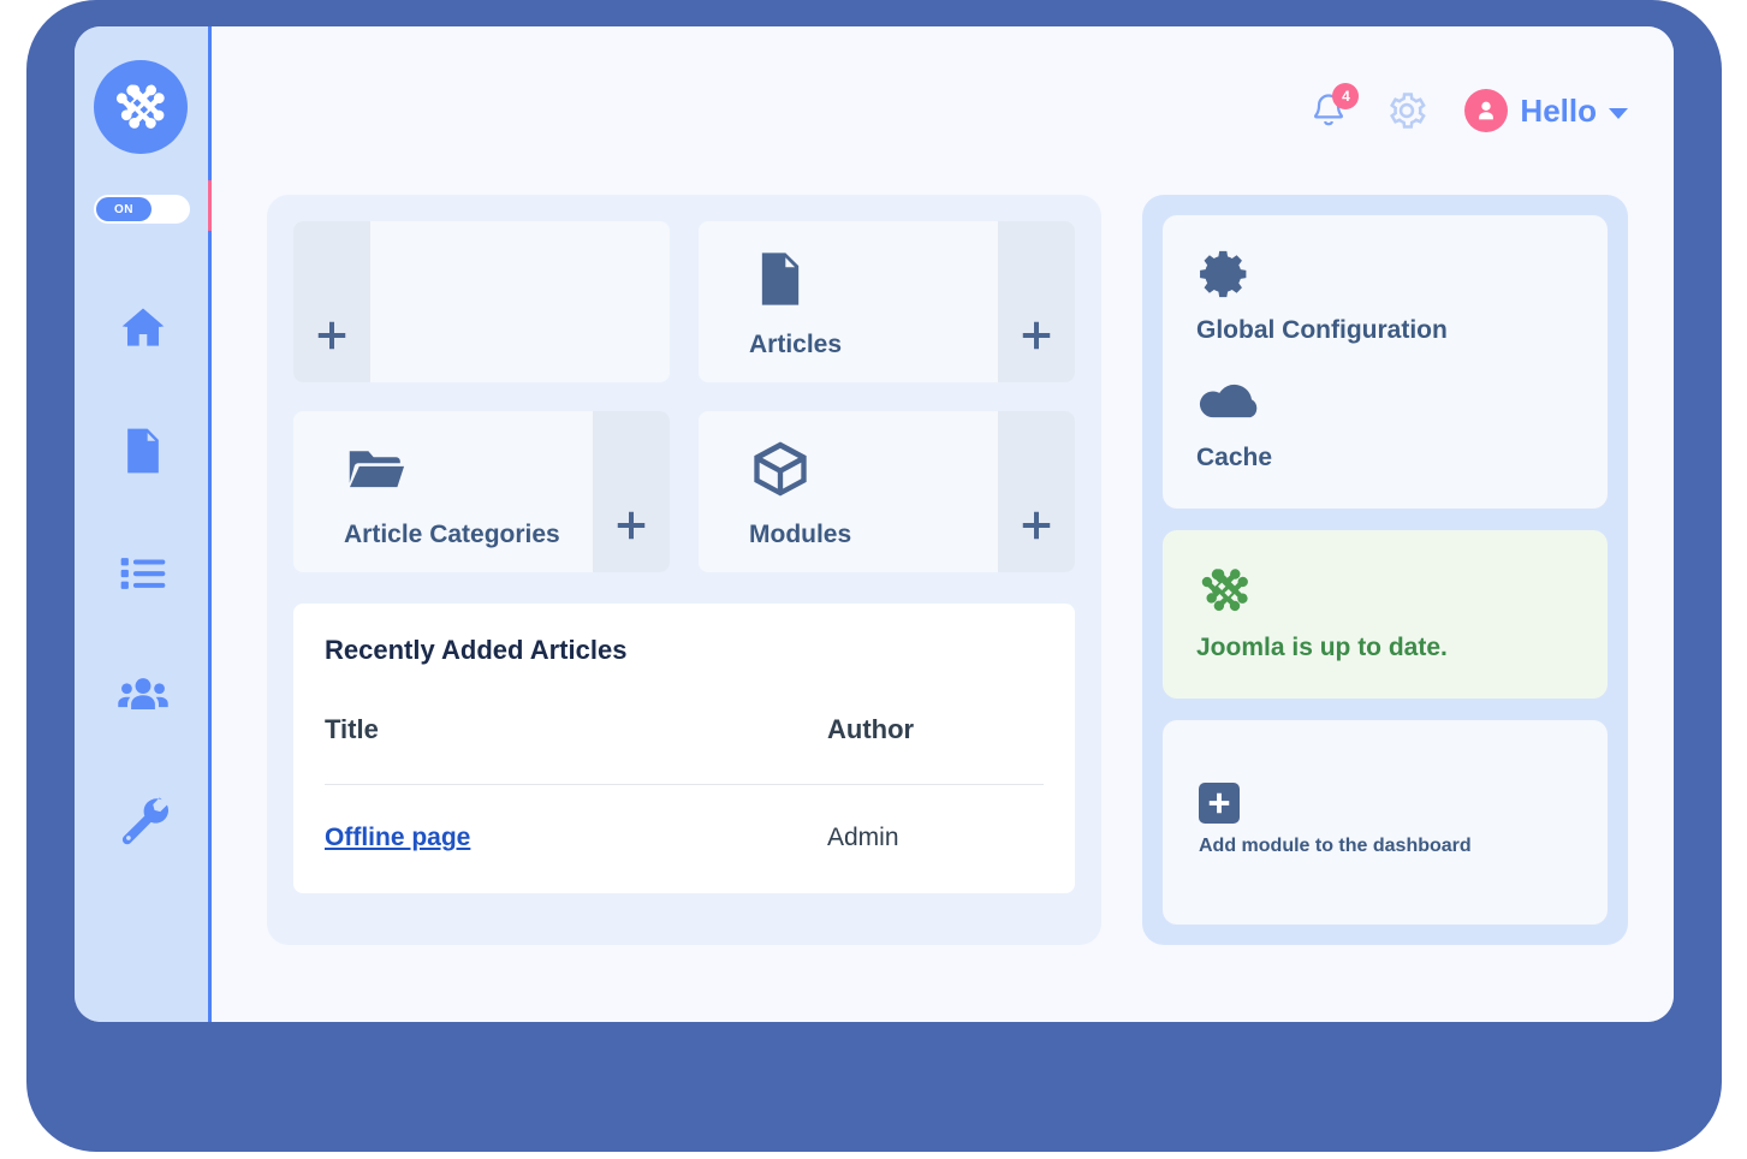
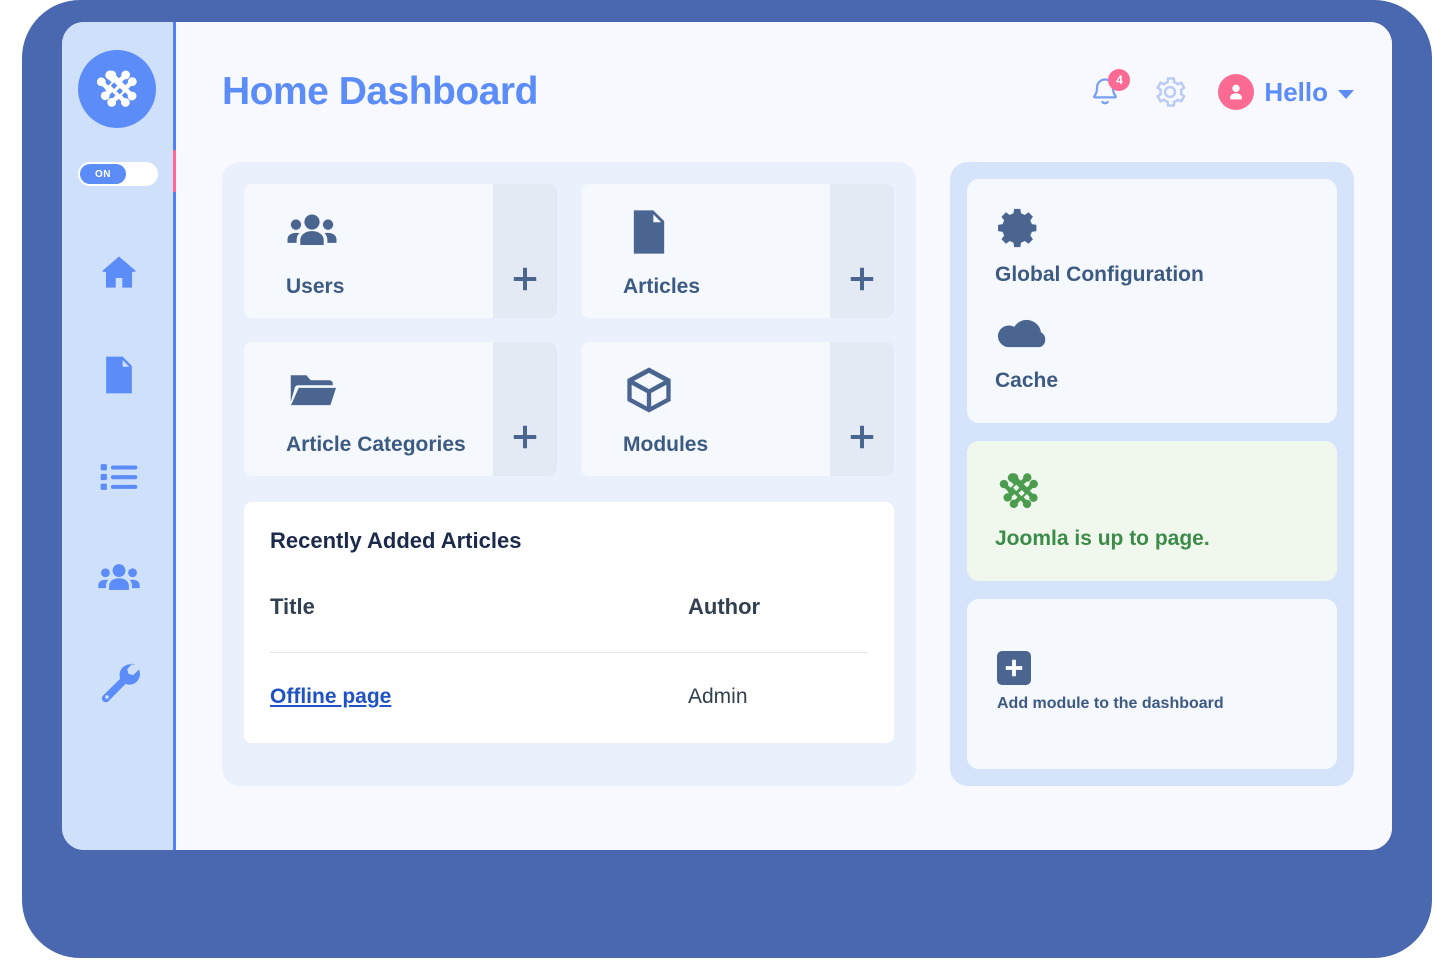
  ON
+ Home Dashboard
  4
  Hello
+ Users
  Articles
  Article Categories
  Modules
  Recently Added Articles
  Title	Author
  Offline page	Admin
  Global Configuration
  Cache
- Joomla is up to date.
+ Joomla is up to page.
  Add module to the dashboard
